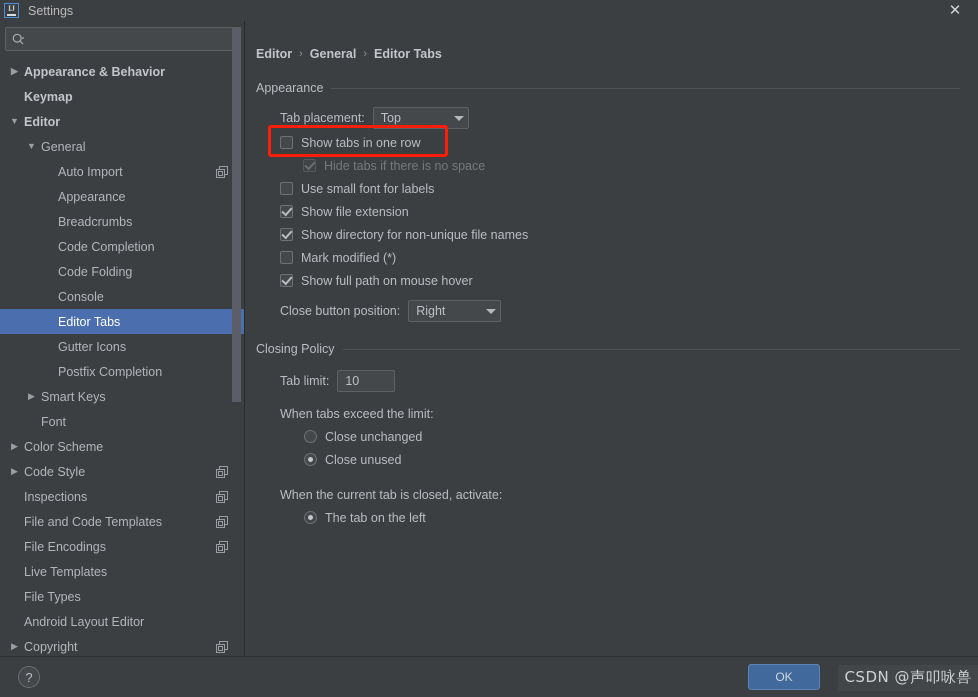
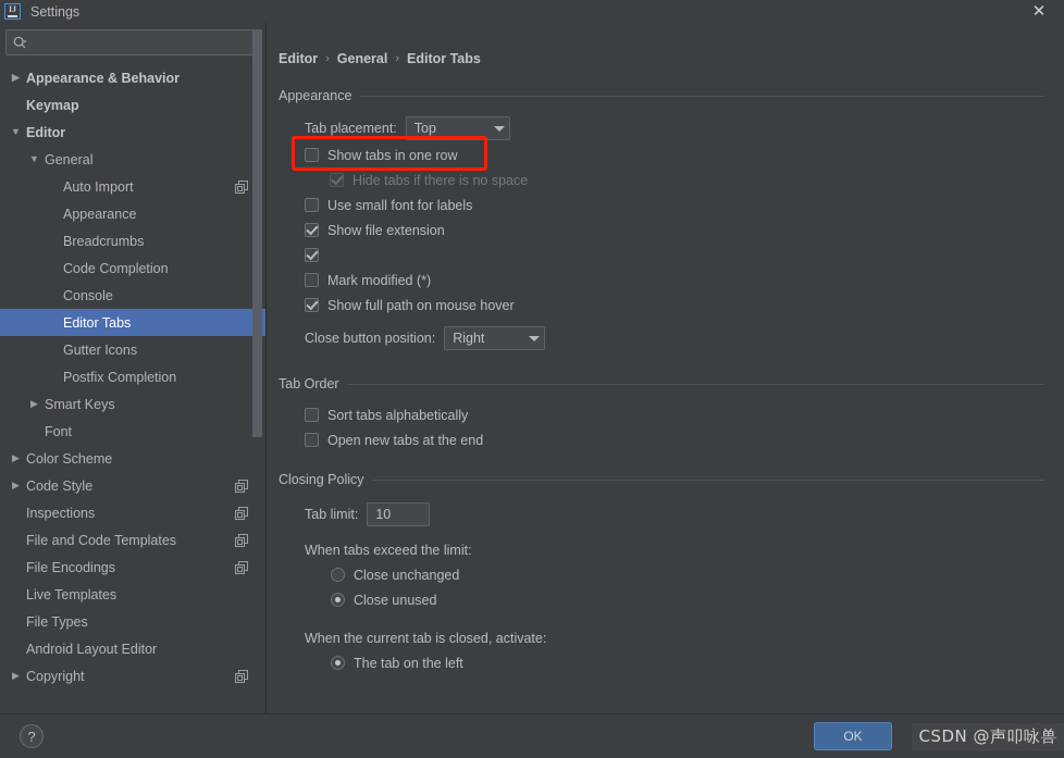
  IJ
  Settings
  ✕
  ▶
  Appearance & Behavior
  Keymap
  ▼
  Editor
  ▼
  General
  Auto Import
  Appearance
  Breadcrumbs
  Code Completion
- Code Folding
  Console
  Editor Tabs
  Gutter Icons
  Postfix Completion
  ▶
  Smart Keys
  Font
  ▶
  Color Scheme
  ▶
  Code Style
  Inspections
  File and Code Templates
  File Encodings
  Live Templates
  File Types
  Android Layout Editor
  ▶
  Copyright
  Editor
  ›
  General
  ›
  Editor Tabs
  Appearance
  Tab placement:
  Top
  Show tabs in one row
  Hide tabs if there is no space
  Use small font for labels
  Show file extension
- Show directory for non-unique file names
  Mark modified (*)
  Show full path on mouse hover
  Close button position:
  Right
+ Tab Order
+ Sort tabs alphabetically
+ Open new tabs at the end
  Closing Policy
  Tab limit:
  10
  When tabs exceed the limit:
  Close unchanged
  Close unused
  When the current tab is closed, activate:
  The tab on the left
  ?
  OK
  CSDN @声叩咏兽
